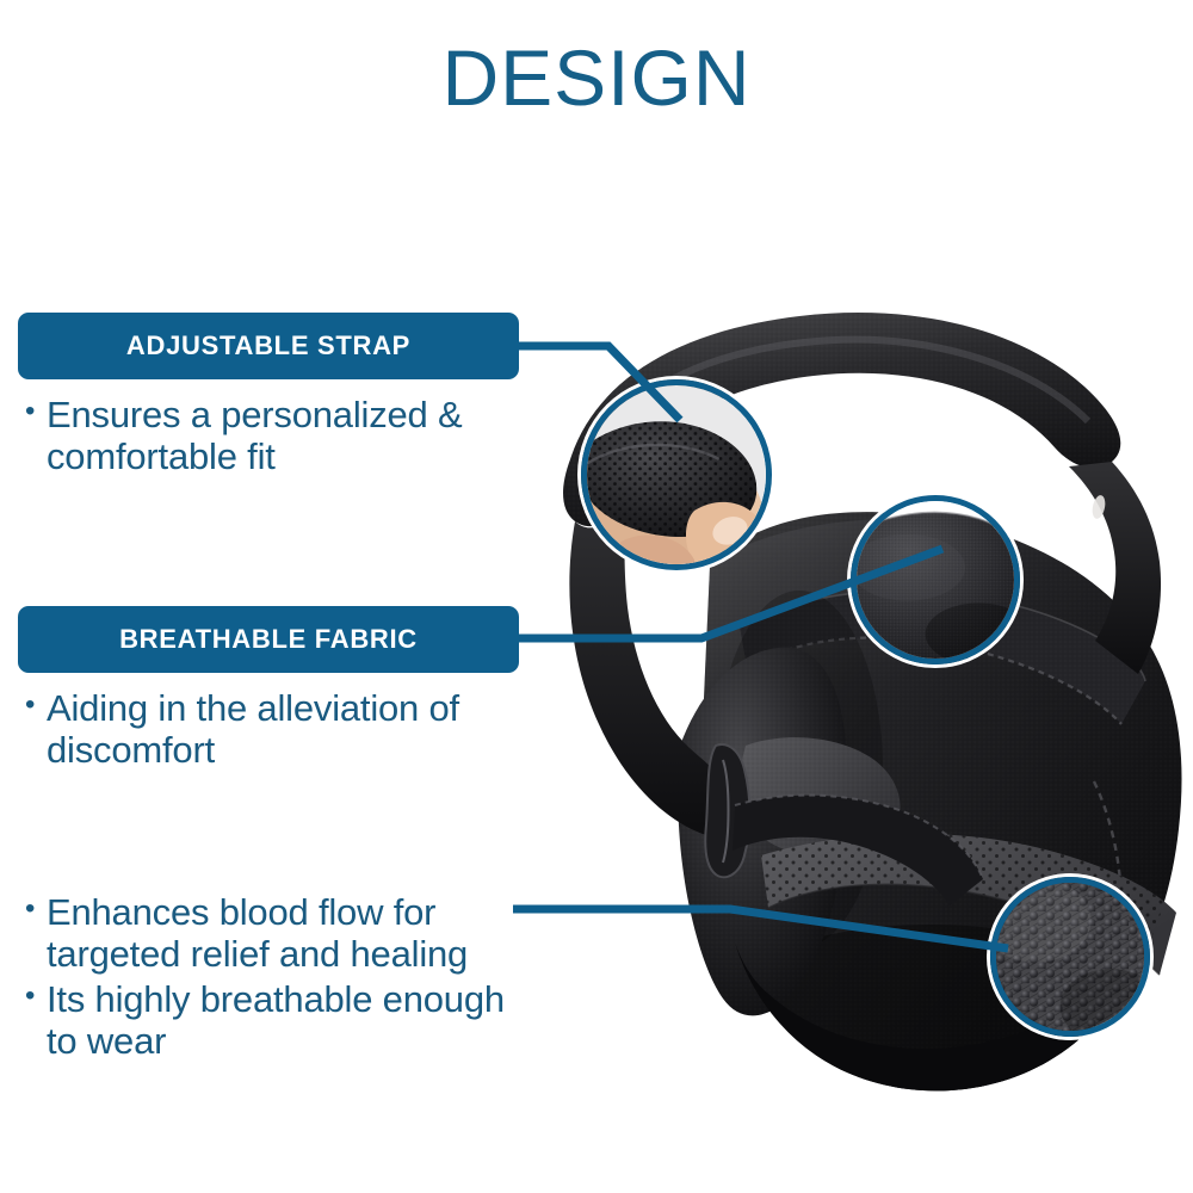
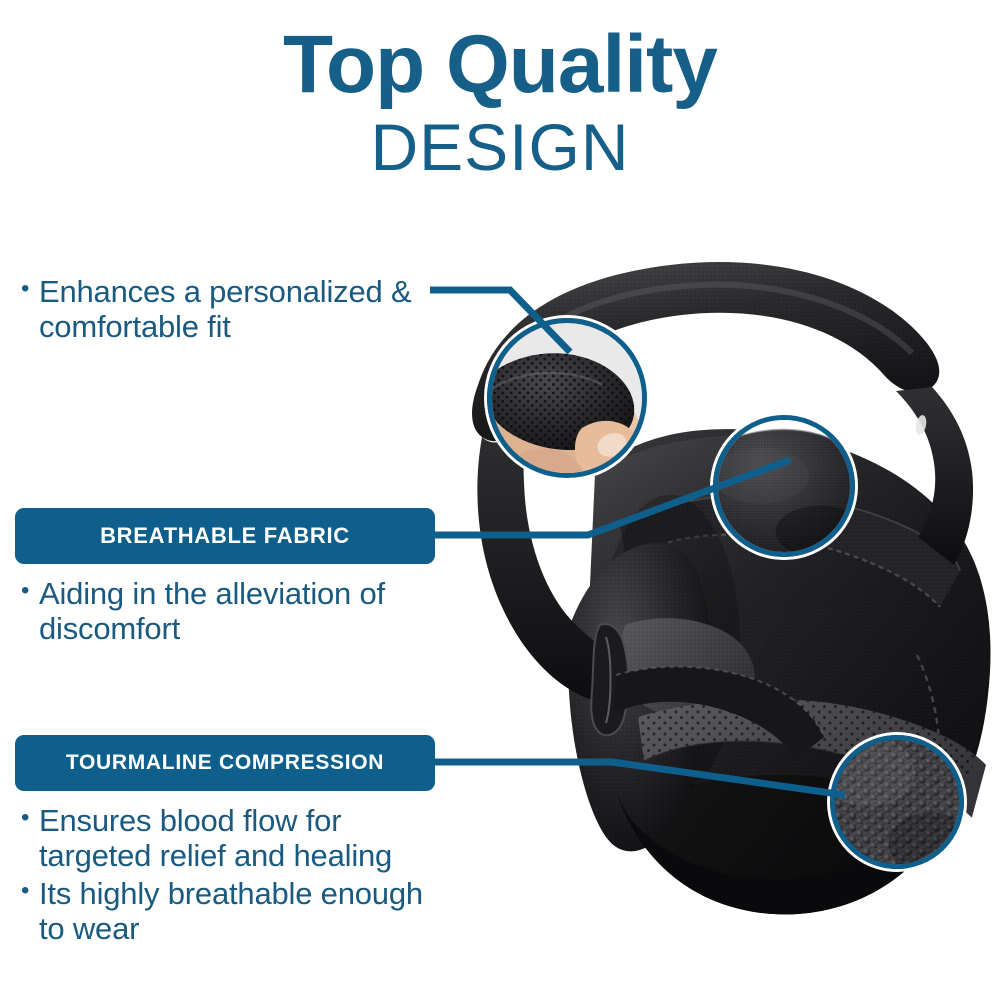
+ Top Quality
  DESIGN
- ADJUSTABLE STRAP
  •
- Ensures a personalized & comfortable fit
+ Enhances a personalized & comfortable fit
  BREATHABLE FABRIC
  •
  Aiding in the alleviation of discomfort
+ TOURMALINE COMPRESSION
  •
- Enhances blood flow for targeted relief and healing
+ Ensures blood flow for targeted relief and healing
  •
  Its highly breathable enough to wear
